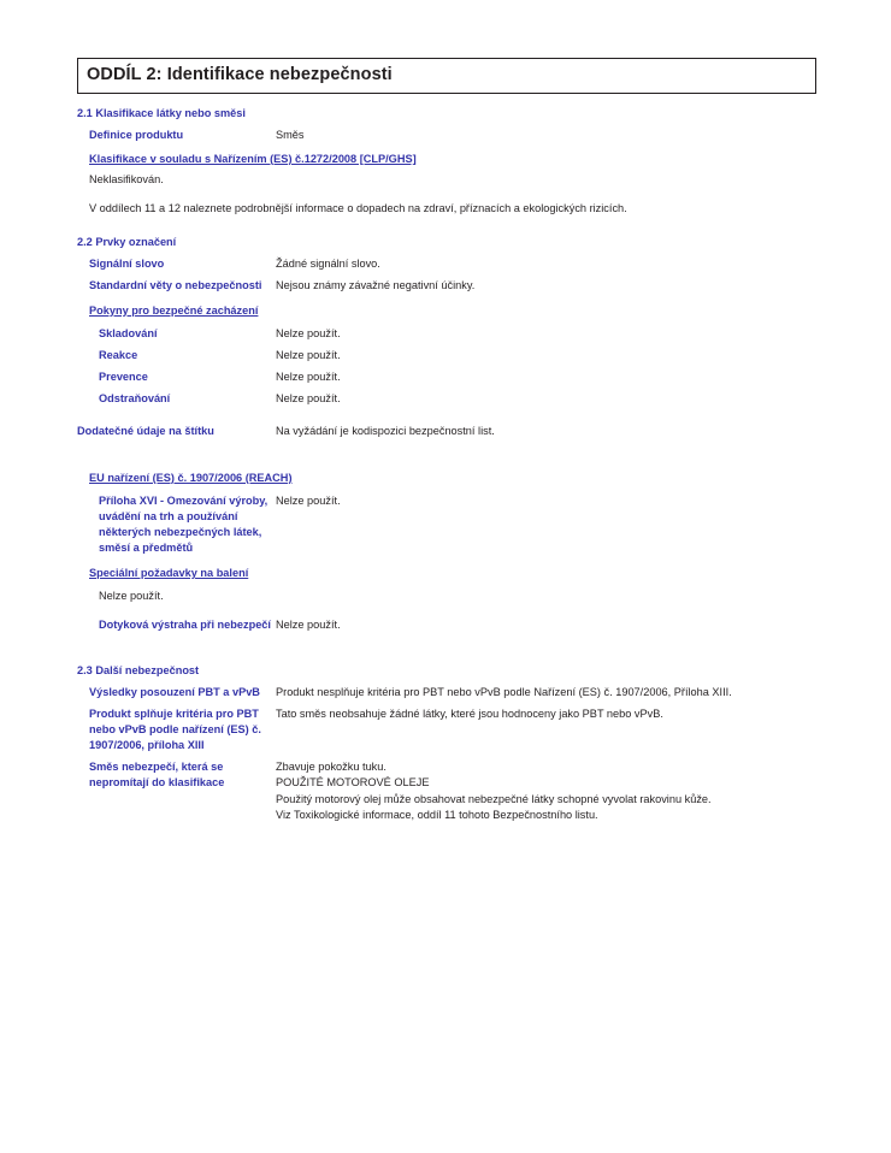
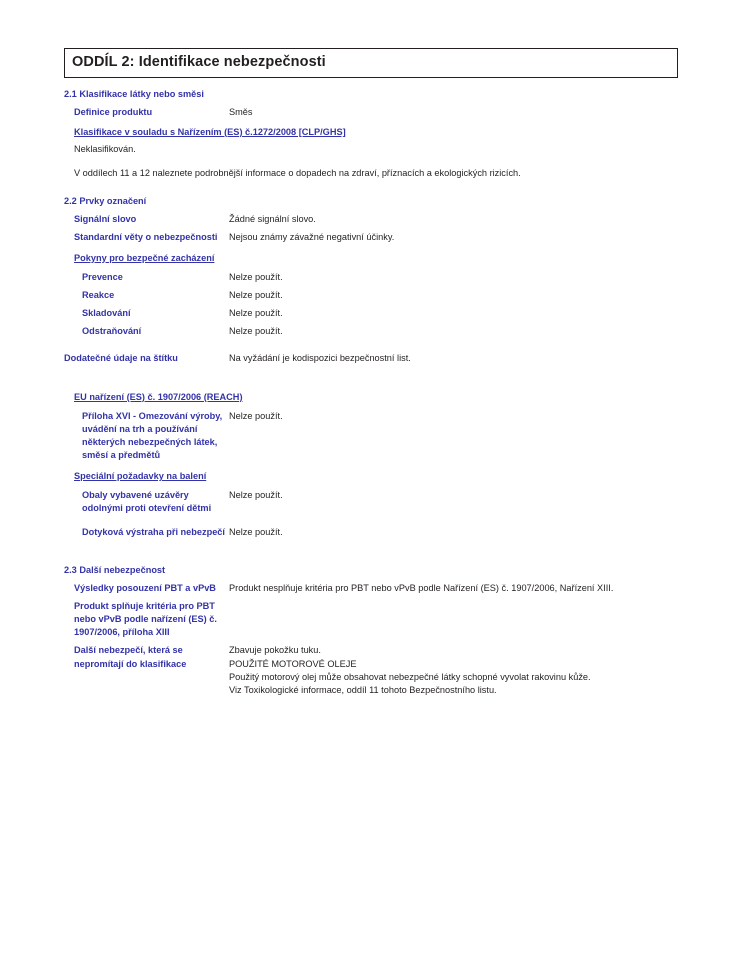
  ODDÍL 2: Identifikace nebezpečnosti
  2.1 Klasifikace látky nebo směsi
  Definice produktu
  Směs
  Klasifikace v souladu s Nařízením (ES) č.1272/2008 [CLP/GHS]
  Neklasifikován.
  V oddílech 11 a 12 naleznete podrobnější informace o dopadech na zdraví, příznacích a ekologických rizicích.
  2.2 Prvky označení
  Signální slovo
  Žádné signální slovo.
  Standardní věty o nebezpečnosti
  Nejsou známy závažné negativní účinky.
  Pokyny pro bezpečné zacházení
- Skladování
+ Prevence
  Nelze použít.
  Reakce
  Nelze použít.
- Prevence
+ Skladování
  Nelze použít.
  Odstraňování
  Nelze použít.
  Dodatečné údaje na štítku
  Na vyžádání je kodispozici bezpečnostní list.
  EU nařízení (ES) č. 1907/2006 (REACH)
  Příloha XVI - Omezování výroby, uvádění na trh a používání některých nebezpečných látek, směsí a předmětů
  Nelze použít.
  Speciální požadavky na balení
+ Obaly vybavené uzávěry odolnými proti otevření dětmi
  Nelze použít.
  Dotyková výstraha při nebezpečí
  Nelze použít.
  2.3 Další nebezpečnost
  Výsledky posouzení PBT a vPvB
- Produkt nesplňuje kritéria pro PBT nebo vPvB podle Nařízení (ES) č. 1907/2006, Příloha XIII.
+ Produkt nesplňuje kritéria pro PBT nebo vPvB podle Nařízení (ES) č. 1907/2006, Nařízení XIII.
  Produkt splňuje kritéria pro PBT nebo vPvB podle nařízení (ES) č. 1907/2006, příloha XIII
- Tato směs neobsahuje žádné látky, které jsou hodnoceny jako PBT nebo vPvB.
- Směs nebezpečí, která se nepromítají do klasifikace
+ Další nebezpečí, která se nepromítají do klasifikace
  Zbavuje pokožku tuku.
  POUŽITÉ MOTOROVÉ OLEJE
  Použitý motorový olej může obsahovat nebezpečné látky schopné vyvolat rakovinu kůže.
  Viz Toxikologické informace, oddíl 11 tohoto Bezpečnostního listu.
